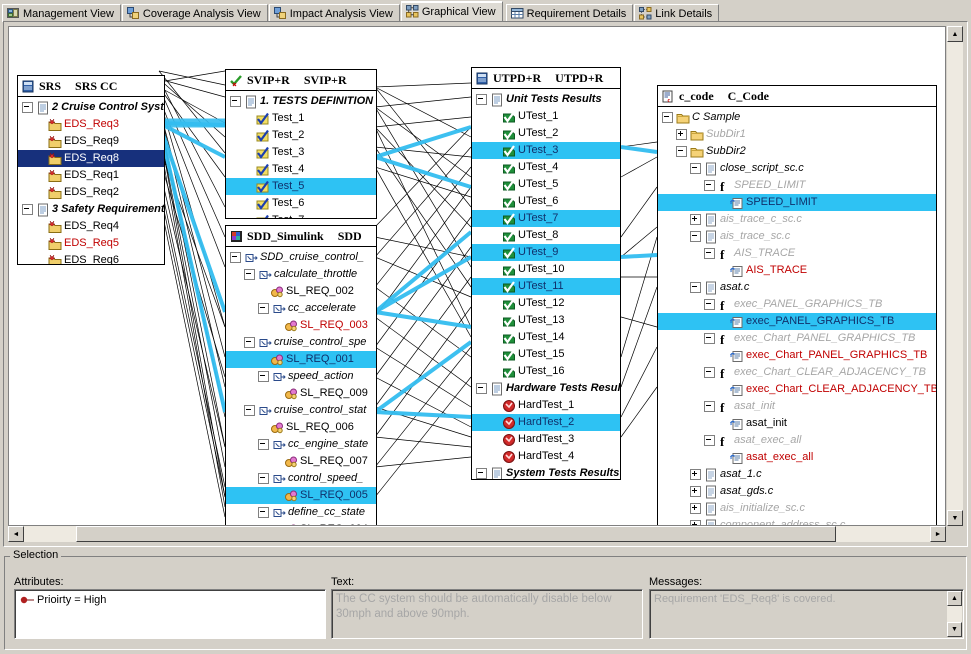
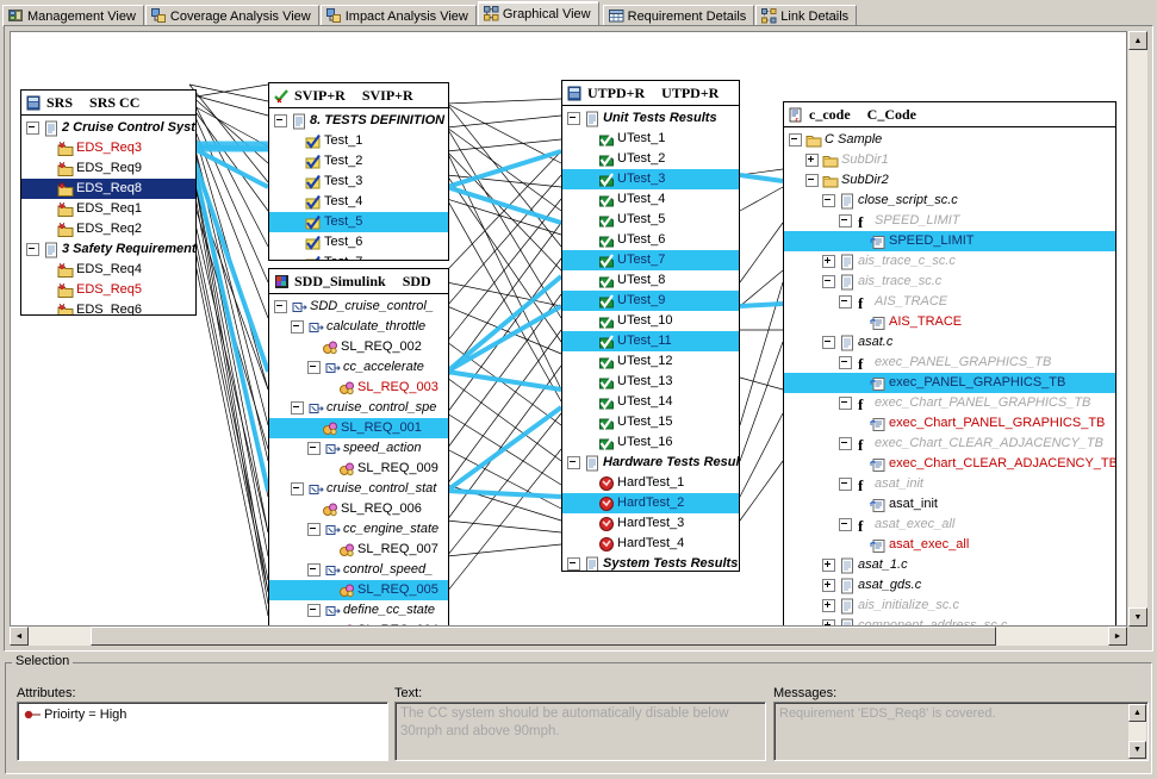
  Management View
  Coverage Analysis View
  Impact Analysis View
  Graphical View
  Requirement Details
  Link Details
  SRS
  SRS CC
  2 Cruise Control Syst
  EDS_Req3
  EDS_Req9
  EDS_Req8
  EDS_Req1
  EDS_Req2
  3 Safety Requirement
  EDS_Req4
  EDS_Req5
  EDS_Req6
  SVIP+R
  SVIP+R
- 1. TESTS DEFINITION
+ 8. TESTS DEFINITION
  Test_1
  Test_2
  Test_3
  Test_4
  Test_5
  Test_6
  SDD_Simulink
  SDD
  SDD_cruise_control_
  calculate_throttle
  SL_REQ_002
  cc_accelerate
  SL_REQ_003
  cruise_control_spe
  SL_REQ_001
  speed_action
  SL_REQ_009
  cruise_control_stat
  SL_REQ_006
  cc_engine_state
  SL_REQ_007
  control_speed_
  SL_REQ_005
  define_cc_state
  UTPD+R
  UTPD+R
  Unit Tests Results
  UTest_1
  UTest_2
  UTest_3
  UTest_4
  UTest_5
  UTest_6
  UTest_7
  UTest_8
  UTest_9
  UTest_10
  UTest_11
  UTest_12
  UTest_13
  UTest_14
  UTest_15
  UTest_16
  Hardware Tests Resul
  HardTest_1
  HardTest_2
  HardTest_3
  HardTest_4
  System Tests Results
  c_code
  C_Code
  C Sample
  SubDir1
  SubDir2
  close_script_sc.c
  f
  SPEED_LIMIT
  SPEED_LIMIT
  ais_trace_c_sc.c
  ais_trace_sc.c
  f
  AIS_TRACE
  AIS_TRACE
  asat.c
  f
  exec_PANEL_GRAPHICS_TB
  exec_PANEL_GRAPHICS_TB
  f
  exec_Chart_PANEL_GRAPHICS_TB
  exec_Chart_PANEL_GRAPHICS_TB
  f
  exec_Chart_CLEAR_ADJACENCY_TB
  exec_Chart_CLEAR_ADJACENCY_TB
  f
  asat_init
  asat_init
  f
  asat_exec_all
  asat_exec_all
  asat_1.c
  asat_gds.c
  ais_initialize_sc.c
  Selection
  Attributes:
  Prioirty = High
  Text:
  The CC system should be automatically disable below 30mph and above 90mph.
  Messages:
  Requirement 'EDS_Req8' is covered.
